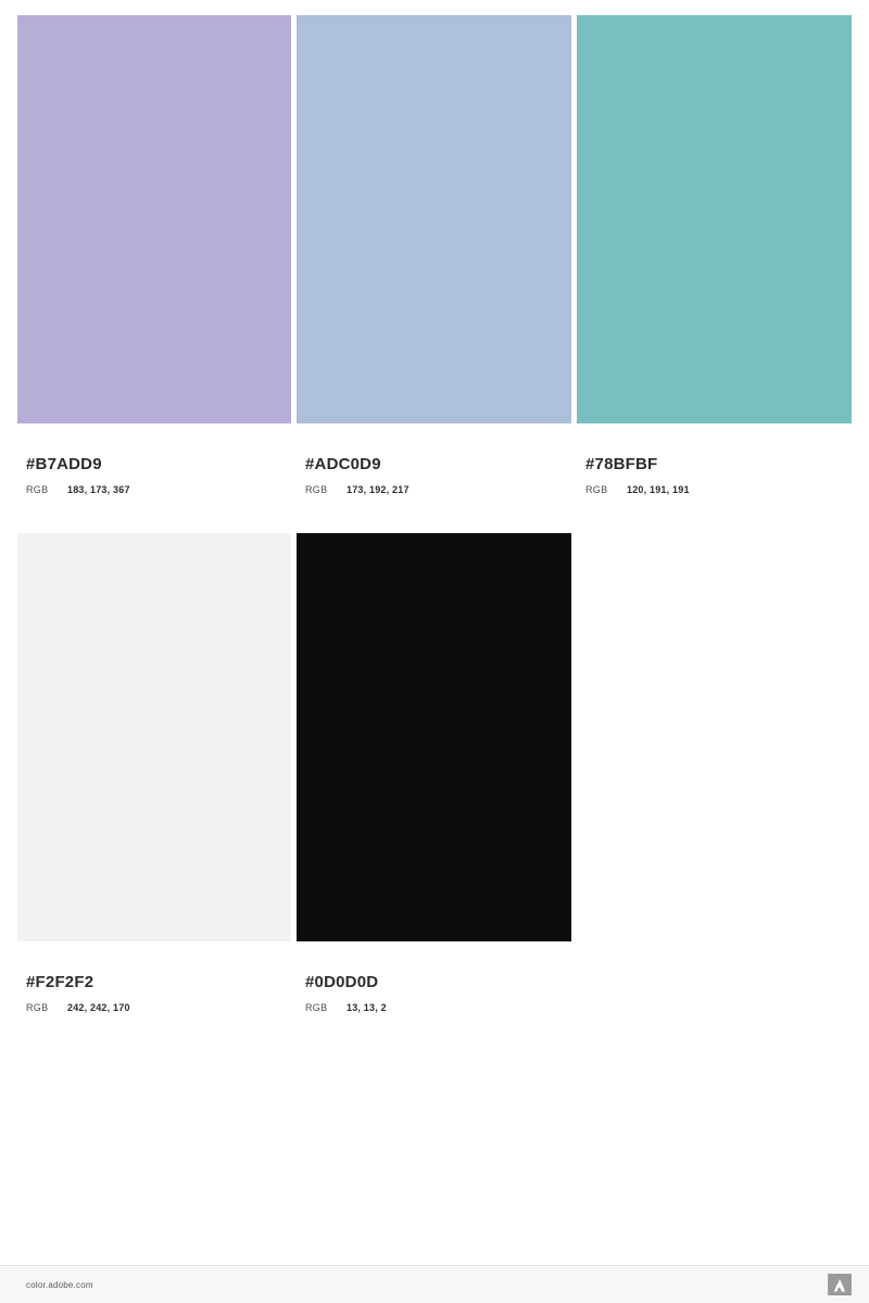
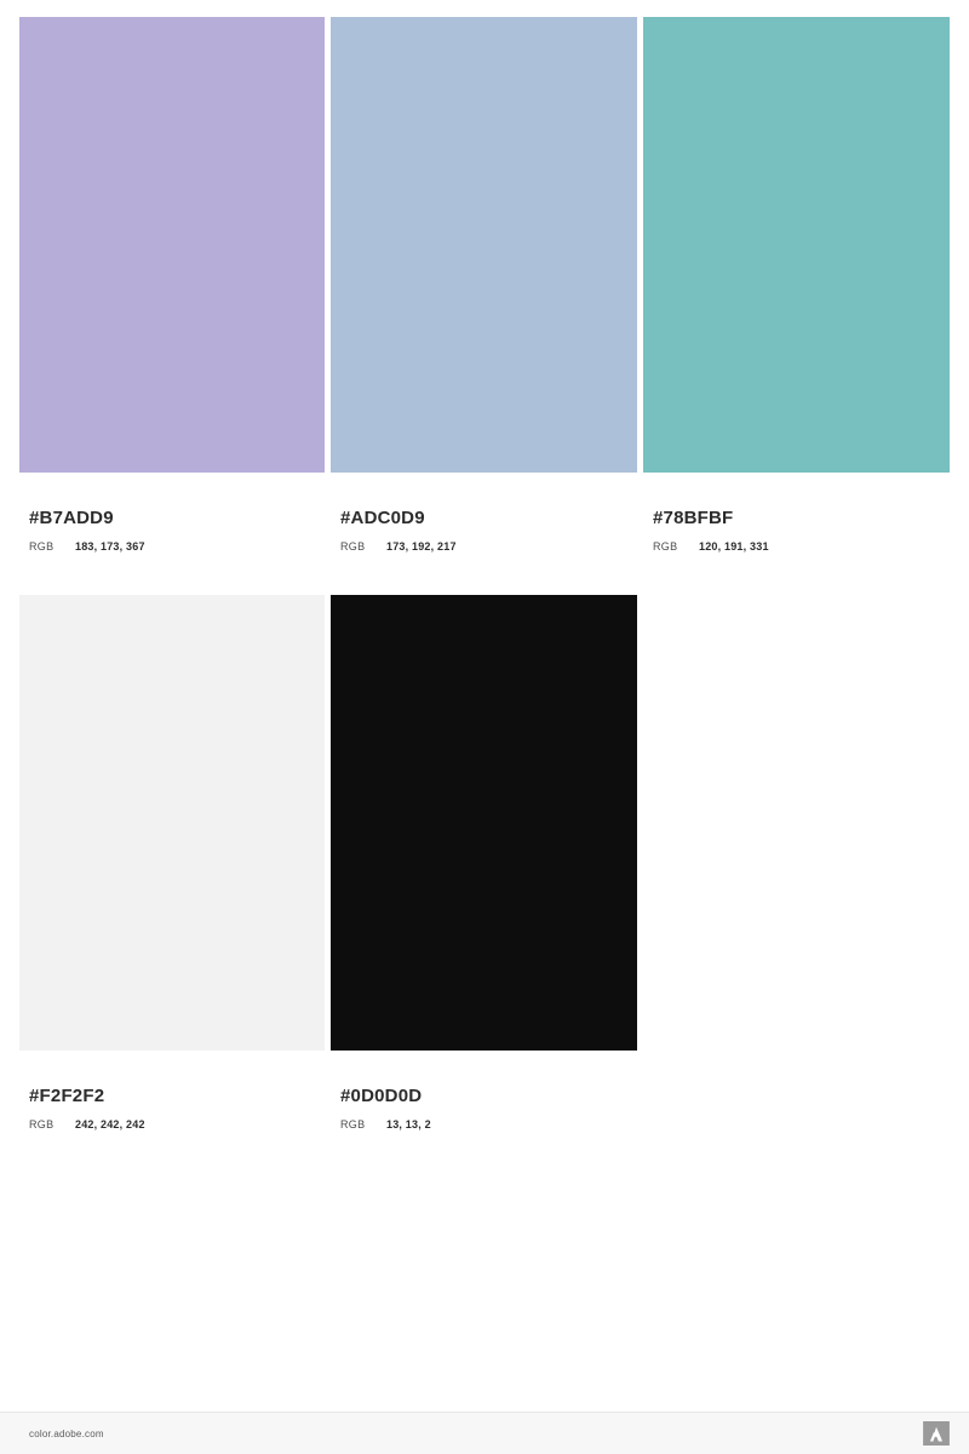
  #B7ADD9
  RGB
  183, 173, 367
  #ADC0D9
  RGB
  173, 192, 217
  #78BFBF
  RGB
- 120, 191, 191
+ 120, 191, 331
  #F2F2F2
  RGB
- 242, 242, 170
+ 242, 242, 242
  #0D0D0D
  RGB
  13, 13, 2
  color.adobe.com
